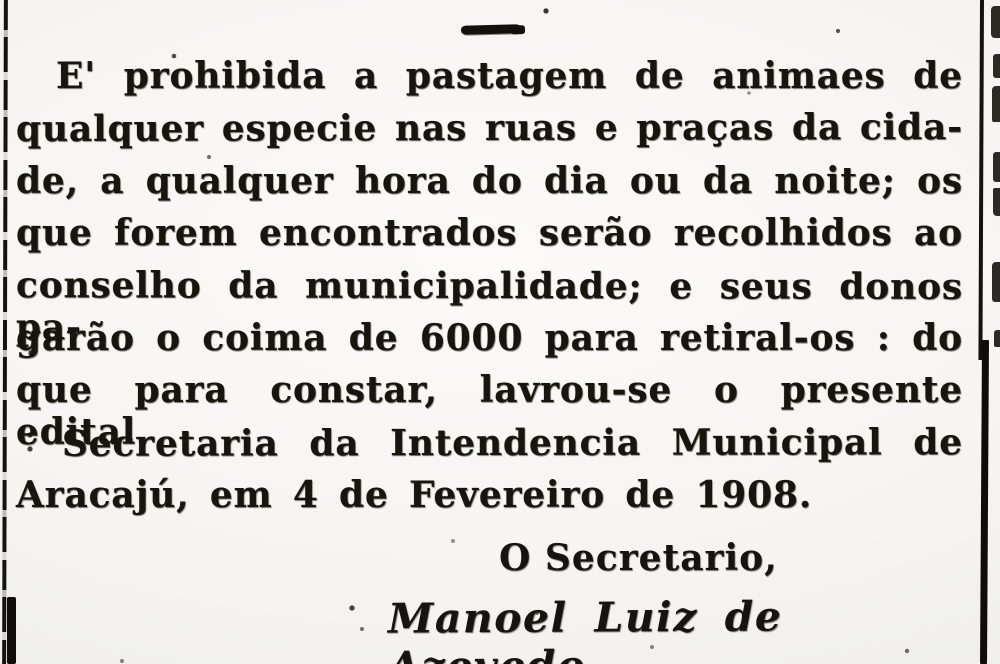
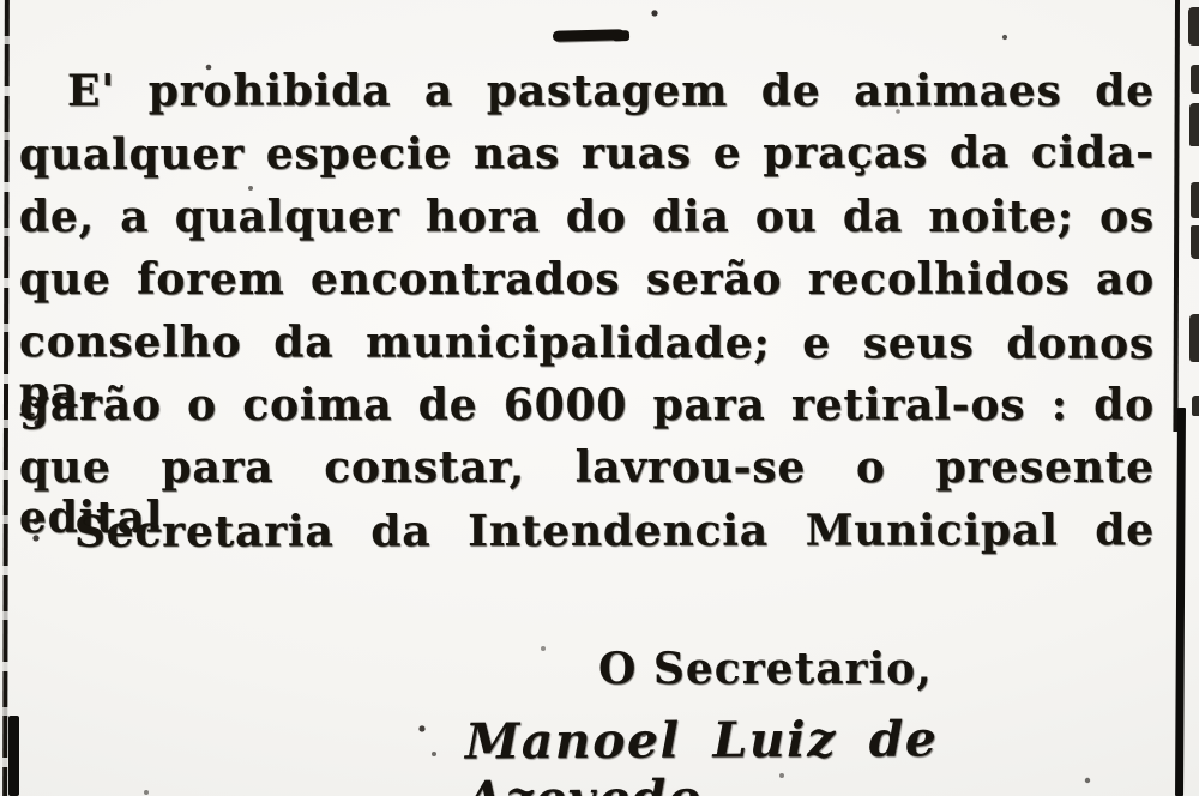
  E' prohibida a pastagem de animaes de
  qualquer especie nas ruas e praças da cida-
  de, a qualquer hora do dia ou da noite; os
  que forem encontrados serão recolhidos ao
  conselho da municipalidade; e seus donos pa-
  garão o coima de 6000 para retiral-os : do
  que para constar, lavrou-se o presente edital.
  Secretaria da Intendencia Municipal de
- Aracajú, em 4 de Fevereiro de 1908.
  O Secretario,
